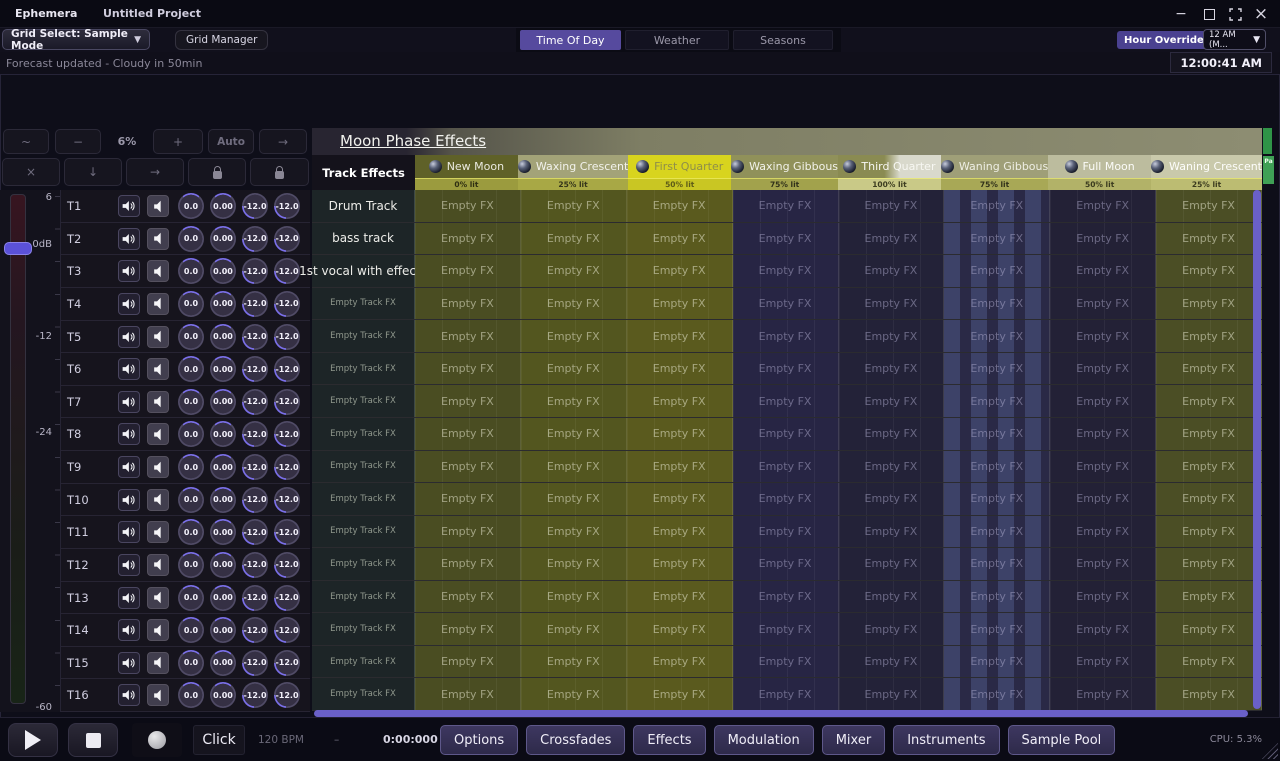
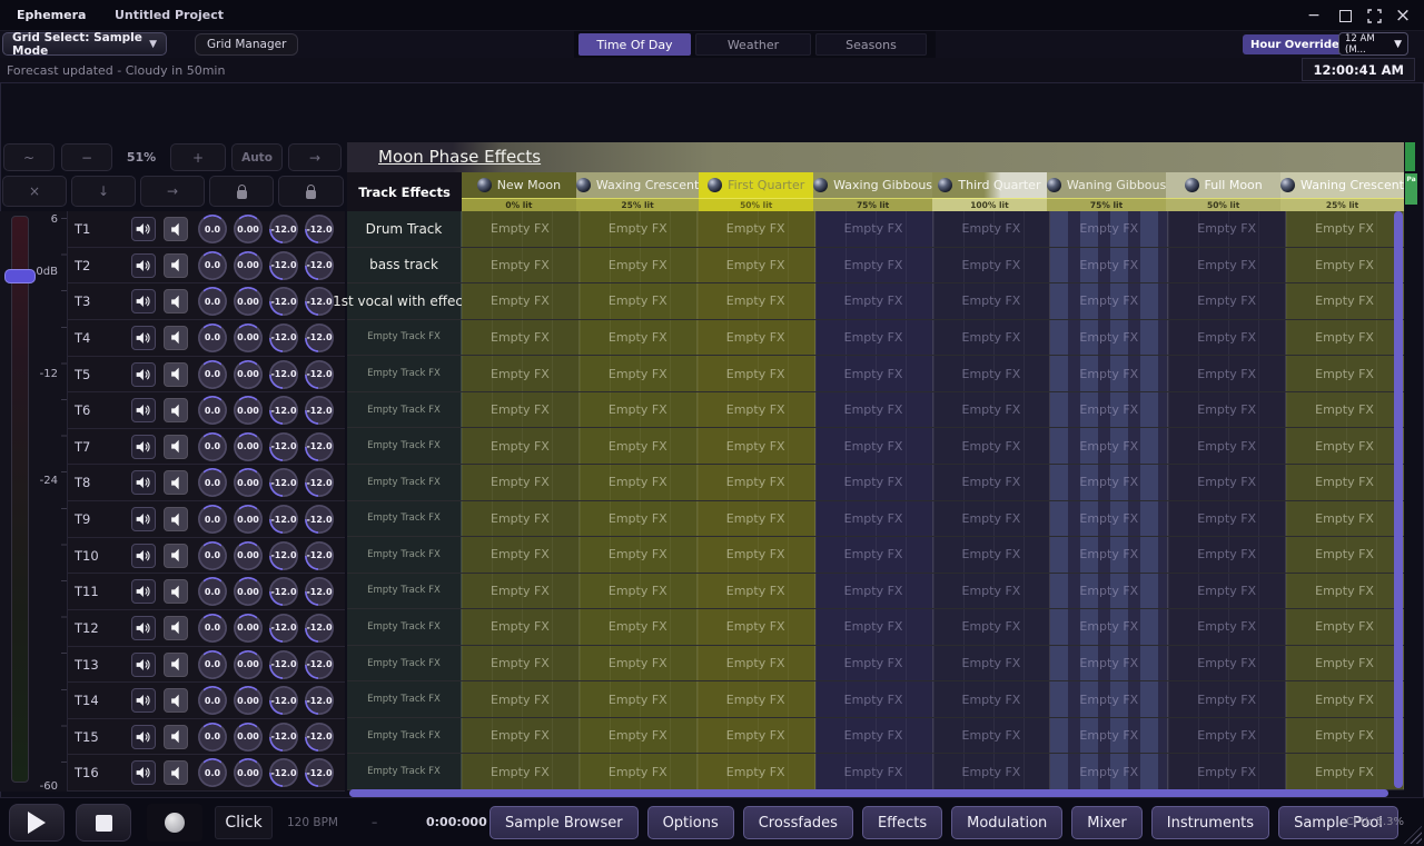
  Ephemera
  Untitled Project
  −
  ×
  Grid Select: Sample Mode
  ▼
  Grid Manager
  Time Of Day
  Weather
  Seasons
  Hour Override
  12 AM (M...
  ▼
  Forecast updated - Cloudy in 50min
  12:00:41 AM
  ~
  −
- 6%
+ 51%
  +
  Auto
  →
  ×
  ↓
  →
  6
  0dB
  -12
  -24
  -60
  T1
  0.0
  0.00
  -12.0
  -12.0
  T2
  0.0
  0.00
  -12.0
  -12.0
  T3
  0.0
  0.00
  -12.0
  -12.0
  T4
  0.0
  0.00
  -12.0
  -12.0
  T5
  0.0
  0.00
  -12.0
  -12.0
  T6
  0.0
  0.00
  -12.0
  -12.0
  T7
  0.0
  0.00
  -12.0
  -12.0
  T8
  0.0
  0.00
  -12.0
  -12.0
  T9
  0.0
  0.00
  -12.0
  -12.0
  T10
  0.0
  0.00
  -12.0
  -12.0
  T11
  0.0
  0.00
  -12.0
  -12.0
  T12
  0.0
  0.00
  -12.0
  -12.0
  T13
  0.0
  0.00
  -12.0
  -12.0
  T14
  0.0
  0.00
  -12.0
  -12.0
  T15
  0.0
  0.00
  -12.0
  -12.0
  T16
  0.0
  0.00
  -12.0
  -12.0
  Moon Phase Effects
  Track Effects
  New Moon
  0% lit
  Waxing Crescent
  25% lit
  First Quarter
  50% lit
  Waxing Gibbous
  75% lit
  Third Quarter
  100% lit
  Waning Gibbous
  75% lit
  Full Moon
  50% lit
  Waning Crescent
  25% lit
  Drum Track
  Empty FX
  Empty FX
  Empty FX
  Empty FX
  Empty FX
  Empty FX
  Empty FX
  Empty FX
  bass track
  Empty FX
  Empty FX
  Empty FX
  Empty FX
  Empty FX
  Empty FX
  Empty FX
  Empty FX
  1st vocal with effec
  Empty FX
  Empty FX
  Empty FX
  Empty FX
  Empty FX
  Empty FX
  Empty FX
  Empty FX
  Empty Track FX
  Empty FX
  Empty FX
  Empty FX
  Empty FX
  Empty FX
  Empty FX
  Empty FX
  Empty FX
  Empty Track FX
  Empty FX
  Empty FX
  Empty FX
  Empty FX
  Empty FX
  Empty FX
  Empty FX
  Empty FX
  Empty Track FX
  Empty FX
  Empty FX
  Empty FX
  Empty FX
  Empty FX
  Empty FX
  Empty FX
  Empty FX
  Empty Track FX
  Empty FX
  Empty FX
  Empty FX
  Empty FX
  Empty FX
  Empty FX
  Empty FX
  Empty FX
  Empty Track FX
  Empty FX
  Empty FX
  Empty FX
  Empty FX
  Empty FX
  Empty FX
  Empty FX
  Empty FX
  Empty Track FX
  Empty FX
  Empty FX
  Empty FX
  Empty FX
  Empty FX
  Empty FX
  Empty FX
  Empty FX
  Empty Track FX
  Empty FX
  Empty FX
  Empty FX
  Empty FX
  Empty FX
  Empty FX
  Empty FX
  Empty FX
  Empty Track FX
  Empty FX
  Empty FX
  Empty FX
  Empty FX
  Empty FX
  Empty FX
  Empty FX
  Empty FX
  Empty Track FX
  Empty FX
  Empty FX
  Empty FX
  Empty FX
  Empty FX
  Empty FX
  Empty FX
  Empty FX
  Empty Track FX
  Empty FX
  Empty FX
  Empty FX
  Empty FX
  Empty FX
  Empty FX
  Empty FX
  Empty FX
  Empty Track FX
  Empty FX
  Empty FX
  Empty FX
  Empty FX
  Empty FX
  Empty FX
  Empty FX
  Empty FX
  Empty Track FX
  Empty FX
  Empty FX
  Empty FX
  Empty FX
  Empty FX
  Empty FX
  Empty FX
  Empty FX
  Empty Track FX
  Empty FX
  Empty FX
  Empty FX
  Empty FX
  Empty FX
  Empty FX
  Empty FX
  Empty FX
  Click
  120 BPM
  –
  0:00:000
+ Sample Browser
  Options
  Crossfades
  Effects
  Modulation
  Mixer
  Instruments
  Sample Pool
  CPU: 5.3%
